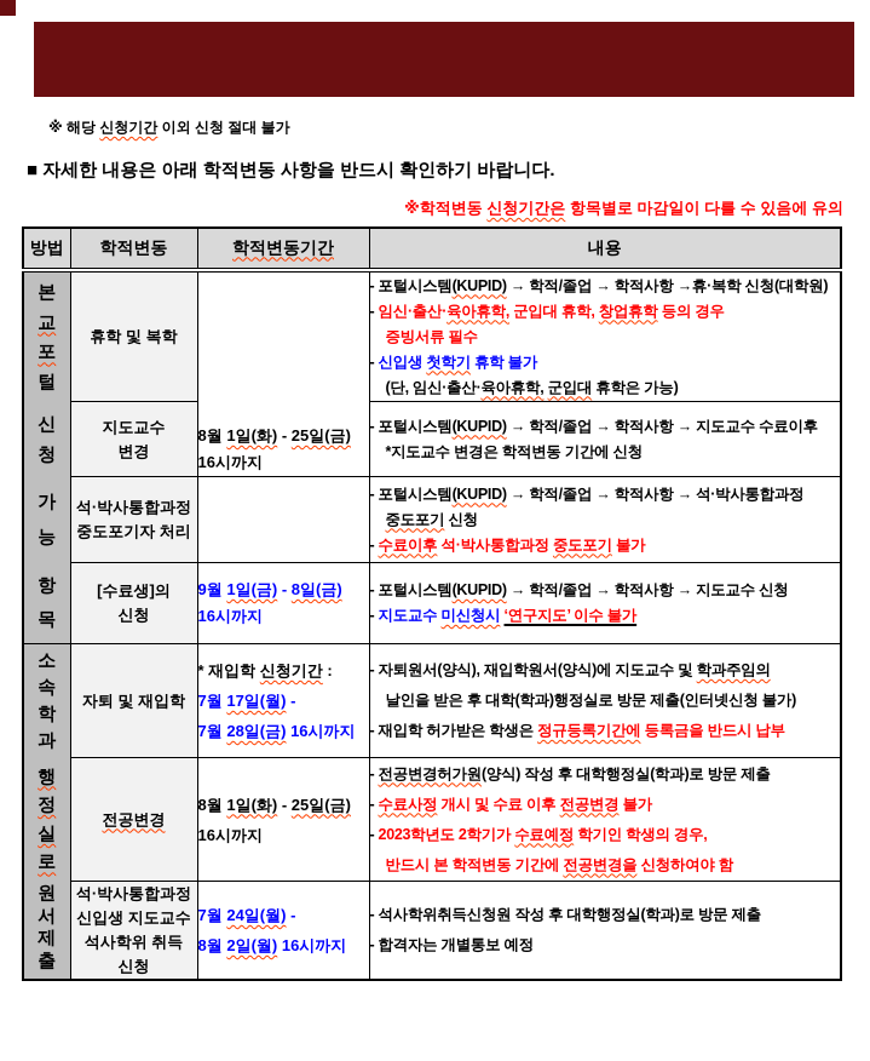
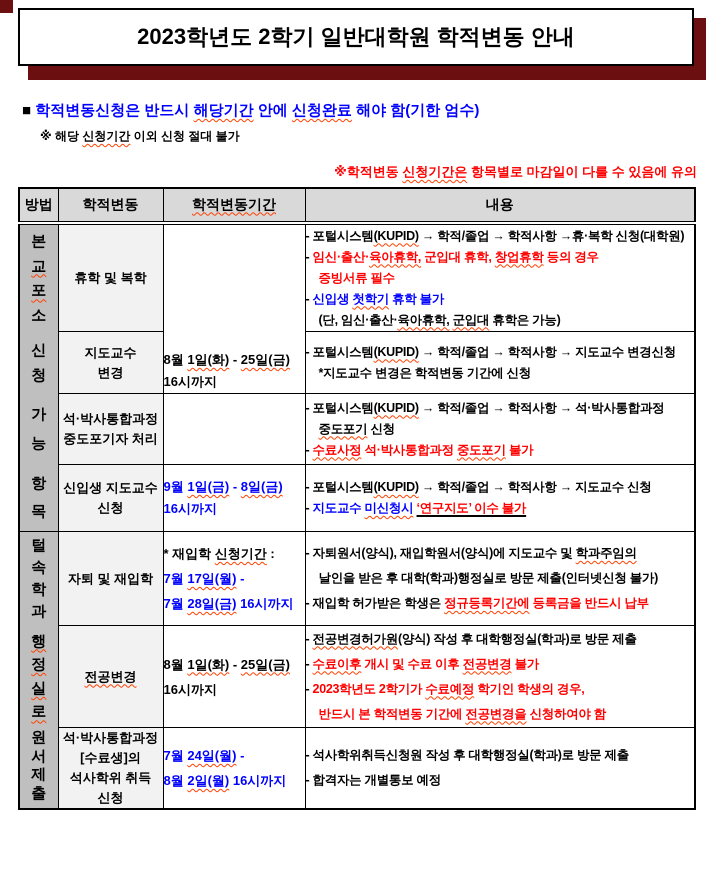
+ 2023학년도 2학기 일반대학원 학적변동 안내
+ ■ 학적변동신청은 반드시 해당기간 안에 신청완료 해야 함(기한 엄수)
  ※ 해당 신청기간 이외 신청 절대 불가
- ■ 자세한 내용은 아래 학적변동 사항을 반드시 확인하기 바랍니다.
  ※학적변동 신청기간은 항목별로 마감일이 다를 수 있음에 유의
  방법	학적변동	학적변동기간	내용
- 본교포털신청가능항목	휴학 및 복학	8월 1일(화) - 25일(금)16시까지	- 포털시스템(KUPID) → 학적/졸업 → 학적사항 →휴·복학 신청(대학원)- 임신·출산·육아휴학, 군입대 휴학, 창업휴학 등의 경우증빙서류 필수- 신입생 첫학기 휴학 불가(단, 임신·출산·육아휴학, 군입대 휴학은 가능)
+ 본교포소신청가능항목	휴학 및 복학	8월 1일(화) - 25일(금)16시까지	- 포털시스템(KUPID) → 학적/졸업 → 학적사항 →휴·복학 신청(대학원)- 임신·출산·육아휴학, 군입대 휴학, 창업휴학 등의 경우증빙서류 필수- 신입생 첫학기 휴학 불가(단, 임신·출산·육아휴학, 군입대 휴학은 가능)
- 지도교수변경	- 포털시스템(KUPID) → 학적/졸업 → 학적사항 → 지도교수 수료이후*지도교수 변경은 학적변동 기간에 신청
+ 지도교수변경	- 포털시스템(KUPID) → 학적/졸업 → 학적사항 → 지도교수 변경신청*지도교수 변경은 학적변동 기간에 신청
- 석·박사통합과정중도포기자 처리		- 포털시스템(KUPID) → 학적/졸업 → 학적사항 → 석·박사통합과정중도포기 신청- 수료이후 석·박사통합과정 중도포기 불가
+ 석·박사통합과정중도포기자 처리		- 포털시스템(KUPID) → 학적/졸업 → 학적사항 → 석·박사통합과정중도포기 신청- 수료사정 석·박사통합과정 중도포기 불가
- [수료생]의신청	9월 1일(금) - 8일(금)16시까지	- 포털시스템(KUPID) → 학적/졸업 → 학적사항 → 지도교수 신청- 지도교수 미신청시 ‘연구지도’ 이수 불가
+ 신입생 지도교수신청	9월 1일(금) - 8일(금)16시까지	- 포털시스템(KUPID) → 학적/졸업 → 학적사항 → 지도교수 신청- 지도교수 미신청시 ‘연구지도’ 이수 불가
- 소속학과행정실로원서제출	자퇴 및 재입학	* 재입학 신청기간 :7월 17일(월) -7월 28일(금) 16시까지	- 자퇴원서(양식), 재입학원서(양식)에 지도교수 및 학과주임의날인을 받은 후 대학(학과)행정실로 방문 제출(인터넷신청 불가)- 재입학 허가받은 학생은 정규등록기간에 등록금을 반드시 납부
+ 털속학과행정실로원서제출	자퇴 및 재입학	* 재입학 신청기간 :7월 17일(월) -7월 28일(금) 16시까지	- 자퇴원서(양식), 재입학원서(양식)에 지도교수 및 학과주임의날인을 받은 후 대학(학과)행정실로 방문 제출(인터넷신청 불가)- 재입학 허가받은 학생은 정규등록기간에 등록금을 반드시 납부
- 전공변경	8월 1일(화) - 25일(금)16시까지	- 전공변경허가원(양식) 작성 후 대학행정실(학과)로 방문 제출- 수료사정 개시 및 수료 이후 전공변경 불가- 2023학년도 2학기가 수료예정 학기인 학생의 경우,반드시 본 학적변동 기간에 전공변경을 신청하여야 함
+ 전공변경	8월 1일(화) - 25일(금)16시까지	- 전공변경허가원(양식) 작성 후 대학행정실(학과)로 방문 제출- 수료이후 개시 및 수료 이후 전공변경 불가- 2023학년도 2학기가 수료예정 학기인 학생의 경우,반드시 본 학적변동 기간에 전공변경을 신청하여야 함
- 석·박사통합과정신입생 지도교수석사학위 취득신청	7월 24일(월) -8월 2일(월) 16시까지	- 석사학위취득신청원 작성 후 대학행정실(학과)로 방문 제출- 합격자는 개별통보 예정
+ 석·박사통합과정[수료생]의석사학위 취득신청	7월 24일(월) -8월 2일(월) 16시까지	- 석사학위취득신청원 작성 후 대학행정실(학과)로 방문 제출- 합격자는 개별통보 예정
